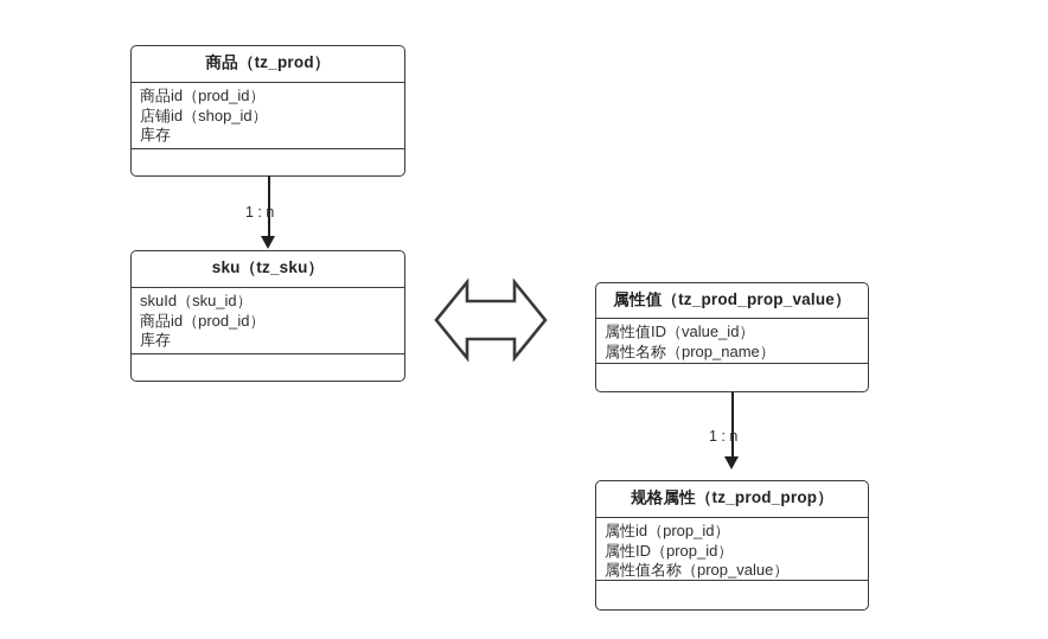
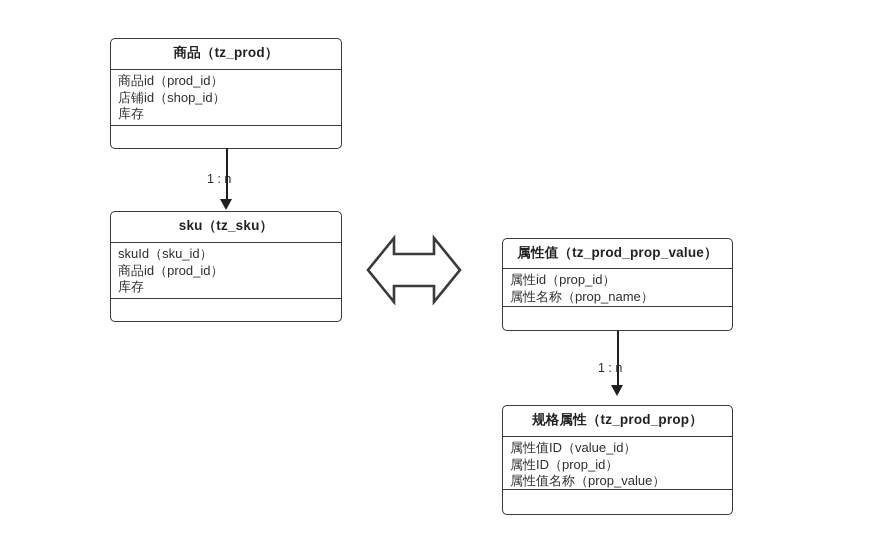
  商品（tz_prod）
  商品id（prod_id）
  店铺id（shop_id）
  库存
  1 : n
  sku（tz_sku）
  skuId（sku_id）
  商品id（prod_id）
  库存
  属性值（tz_prod_prop_value）
- 属性值ID（value_id）
+ 属性id（prop_id）
  属性名称（prop_name）
  1 : n
  规格属性（tz_prod_prop）
- 属性id（prop_id）
+ 属性值ID（value_id）
  属性ID（prop_id）
  属性值名称（prop_value）
